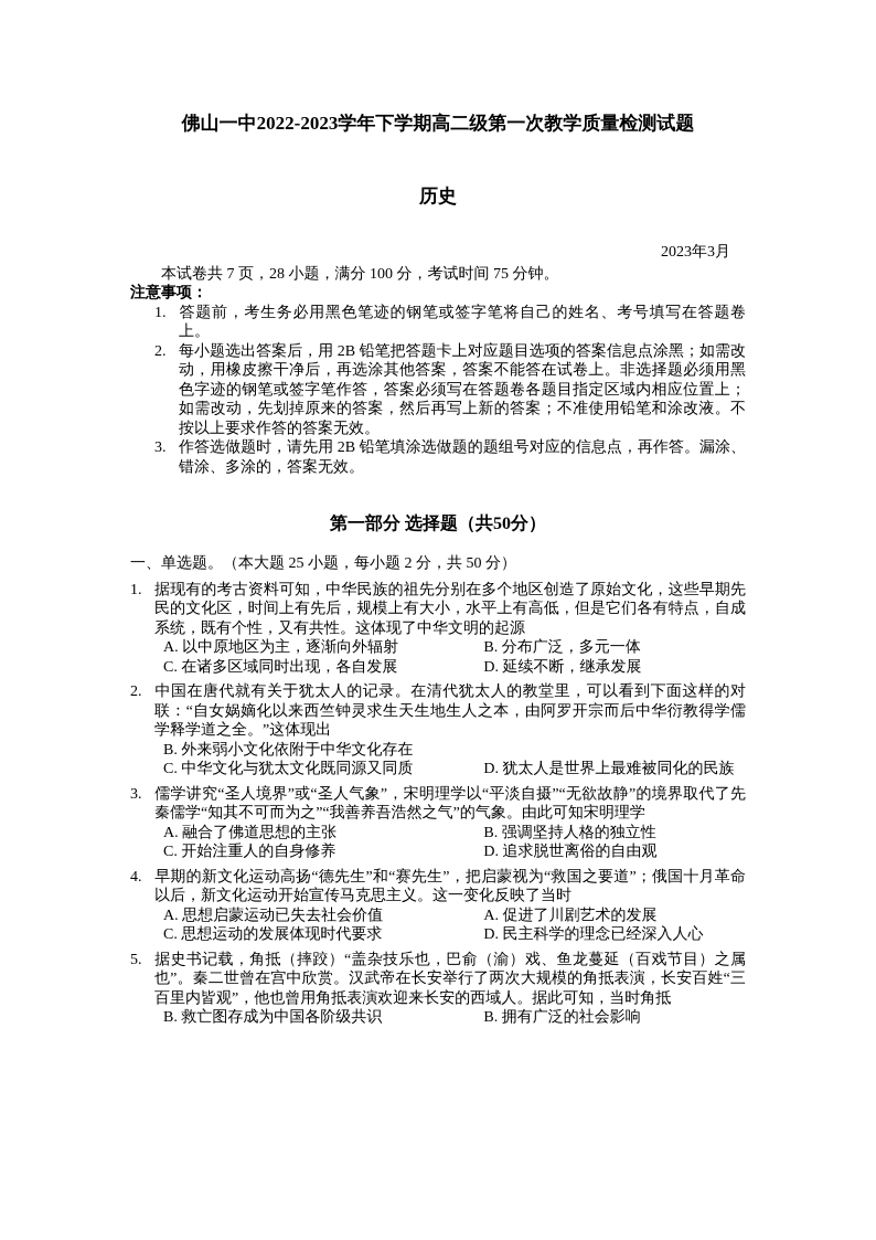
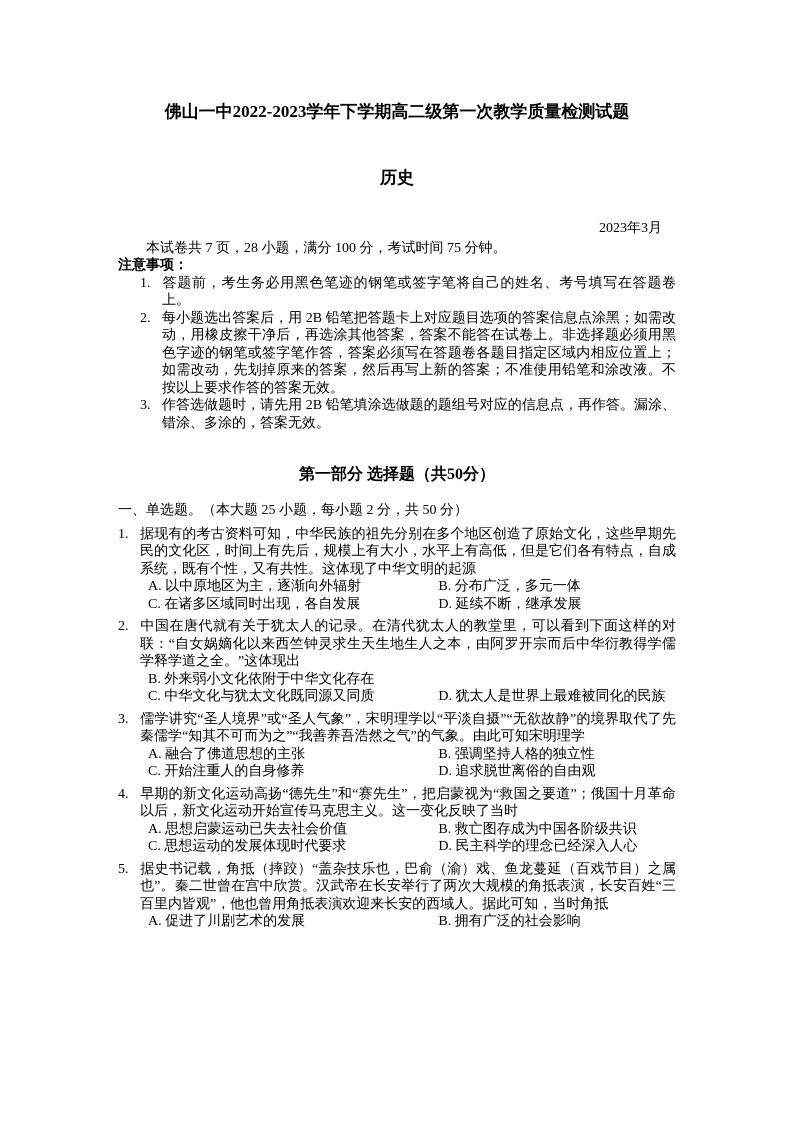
  佛山一中2022-2023学年下学期高二级第一次教学质量检测试题
  历史
  2023年3月
  本试卷共 7 页，28 小题，满分 100 分，考试时间 75 分钟。
  注意事项：
  1. 答题前，考生务必用黑色笔迹的钢笔或签字笔将自己的姓名、考号填写在答题卷上。
  2. 每小题选出答案后，用 2B 铅笔把答题卡上对应题目选项的答案信息点涂黑；如需改动，用橡皮擦干净后，再选涂其他答案，答案不能答在试卷上。非选择题必须用黑色字迹的钢笔或签字笔作答，答案必须写在答题卷各题目指定区域内相应位置上；如需改动，先划掉原来的答案，然后再写上新的答案；不准使用铅笔和涂改液。不按以上要求作答的答案无效。
  3. 作答选做题时，请先用 2B 铅笔填涂选做题的题组号对应的信息点，再作答。漏涂、错涂、多涂的，答案无效。
  第一部分 选择题（共50分）
  一、单选题。（本大题 25 小题，每小题 2 分，共 50 分）
  1. 据现有的考古资料可知，中华民族的祖先分别在多个地区创造了原始文化，这些早期先民的文化区，时间上有先后，规模上有大小，水平上有高低，但是它们各有特点，自成系统，既有个性，又有共性。这体现了中华文明的起源
  A. 以中原地区为主，逐渐向外辐射
  B. 分布广泛，多元一体
  C. 在诸多区域同时出现，各自发展
  D. 延续不断，继承发展
  2. 中国在唐代就有关于犹太人的记录。在清代犹太人的教堂里，可以看到下面这样的对联：“自女娲嫡化以来西竺钟灵求生天生地生人之本，由阿罗开宗而后中华衍教得学儒学释学道之全。”这体现出
  B. 外来弱小文化依附于中华文化存在
  C. 中华文化与犹太文化既同源又同质
  D. 犹太人是世界上最难被同化的民族
  3. 儒学讲究“圣人境界”或“圣人气象”，宋明理学以“平淡自摄”“无欲故静”的境界取代了先秦儒学“知其不可而为之”“我善养吾浩然之气”的气象。由此可知宋明理学
  A. 融合了佛道思想的主张
  B. 强调坚持人格的独立性
  C. 开始注重人的自身修养
  D. 追求脱世离俗的自由观
  4. 早期的新文化运动高扬“德先生”和“赛先生”，把启蒙视为“救国之要道”；俄国十月革命以后，新文化运动开始宣传马克思主义。这一变化反映了当时
  A. 思想启蒙运动已失去社会价值
- A. 促进了川剧艺术的发展
+ B. 救亡图存成为中国各阶级共识
  C. 思想运动的发展体现时代要求
  D. 民主科学的理念已经深入人心
  5. 据史书记载，角抵（摔跤）“盖杂技乐也，巴俞（渝）戏、鱼龙蔓延（百戏节目）之属也”。秦二世曾在宫中欣赏。汉武帝在长安举行了两次大规模的角抵表演，长安百姓“三百里内皆观”，他也曾用角抵表演欢迎来长安的西域人。据此可知，当时角抵
- B. 救亡图存成为中国各阶级共识
+ A. 促进了川剧艺术的发展
  B. 拥有广泛的社会影响
